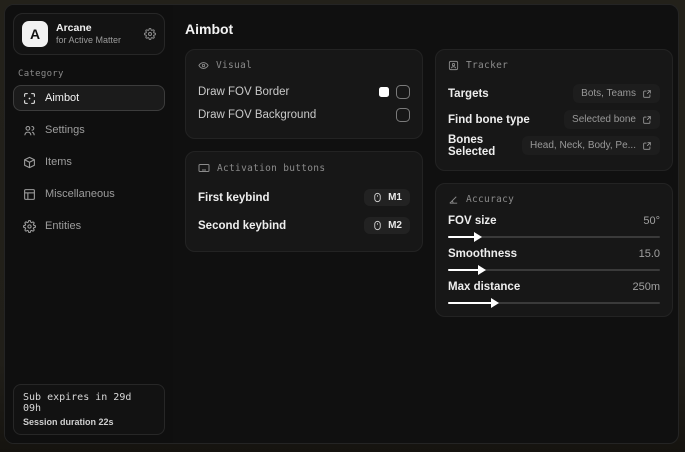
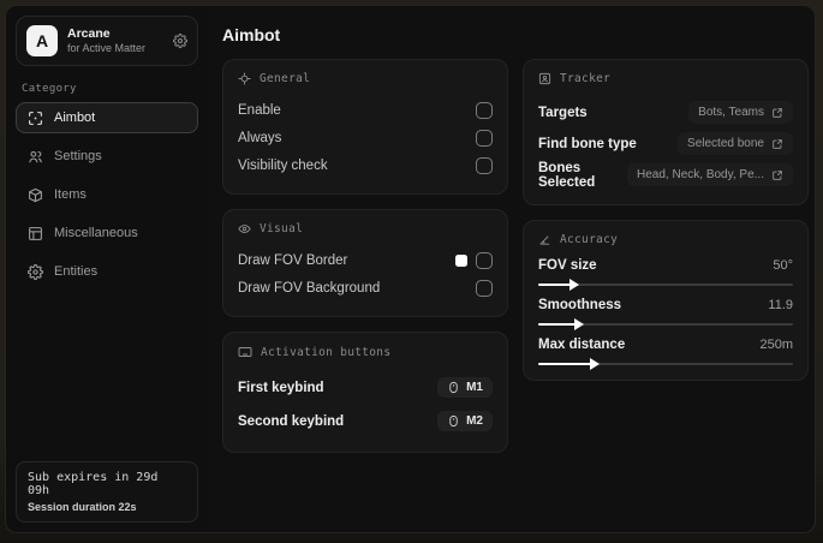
  A
  Arcane
  for Active Matter
  Category
  Aimbot
  Settings
  Items
  Miscellaneous
  Entities
  Sub expires in 29d 09h
  Session duration 22s
  Aimbot
+ General
+ Enable
+ Always
+ Visibility check
  Visual
  Draw FOV Border
  Draw FOV Background
  Activation buttons
  First keybind
  M1
  Second keybind
  M2
  Tracker
  Targets
  Bots, Teams
  Find bone type
  Selected bone
  Bones Selected
  Head, Neck, Body, Pe...
  Accuracy
  FOV size
  50°
  Smoothness
- 15.0
+ 11.9
  Max distance
  250m
